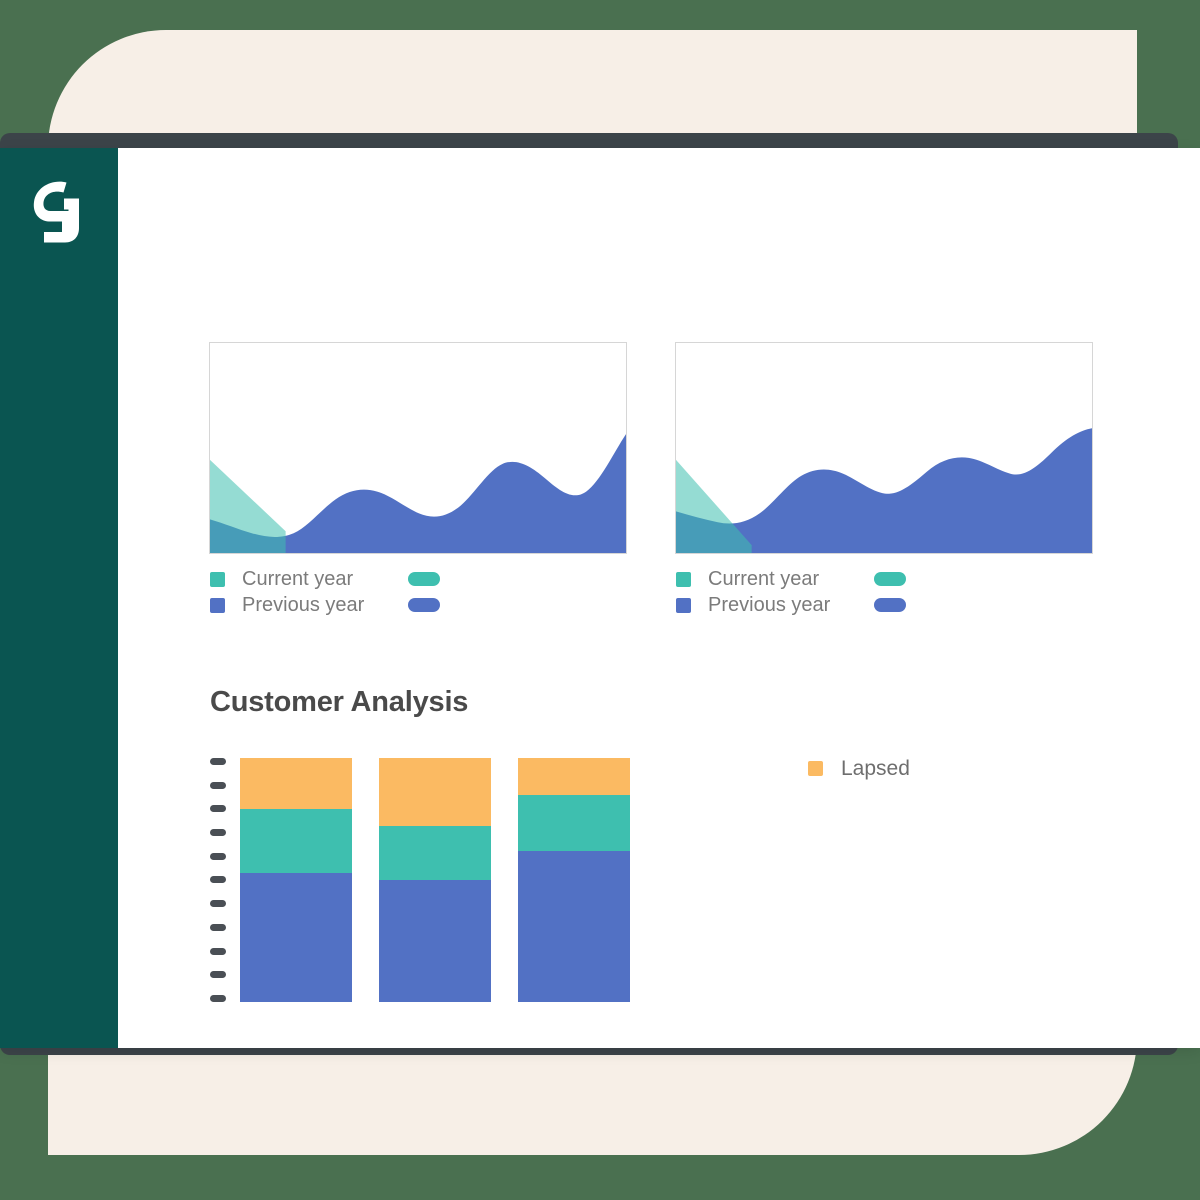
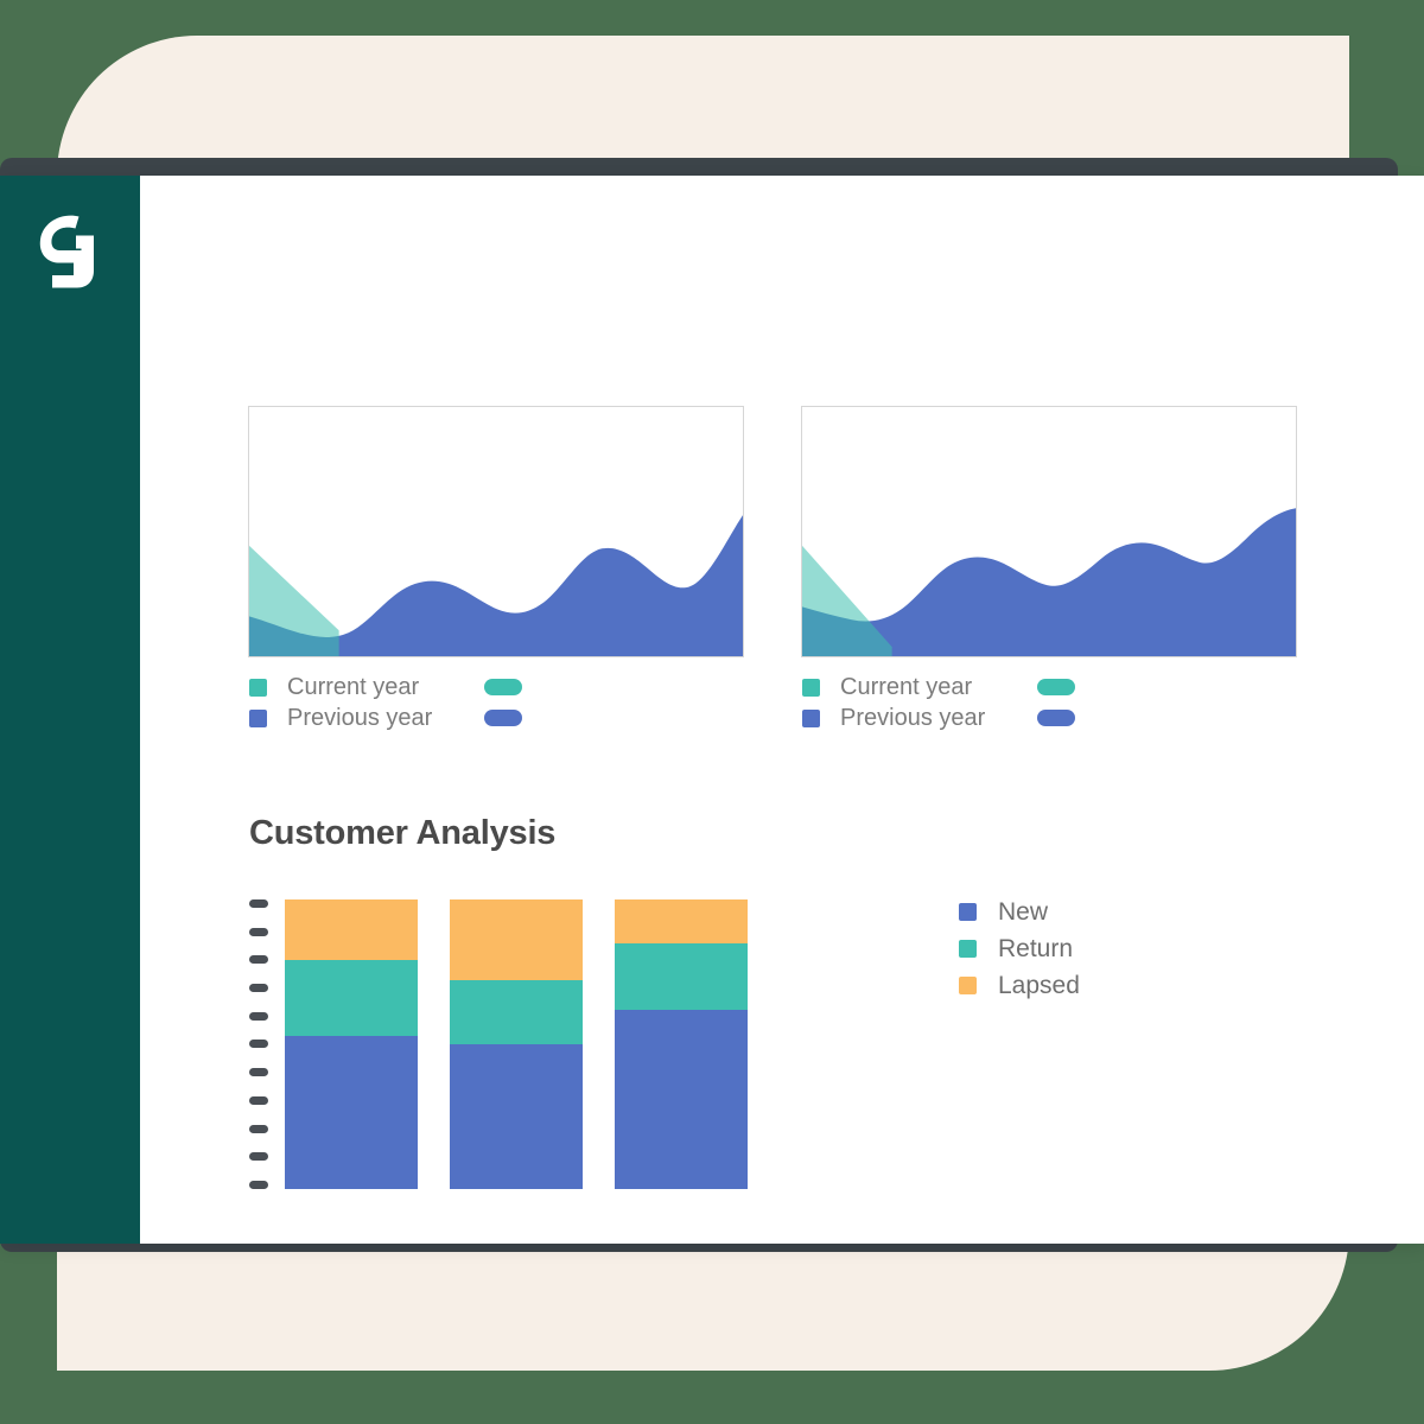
  Current year
  Previous year
  Current year
  Previous year
  Customer Analysis
+ New
+ Return
  Lapsed
